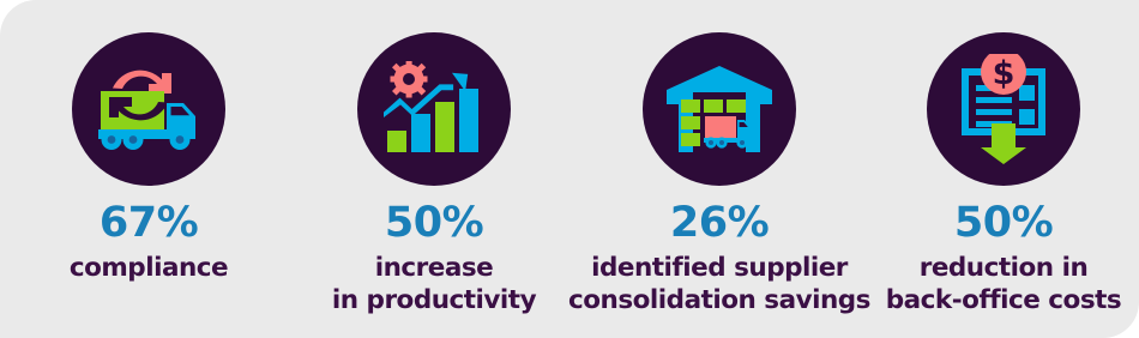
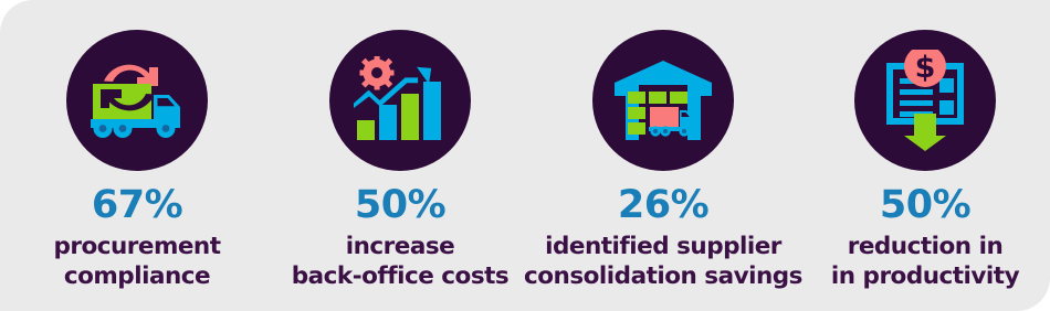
  67%
+ procurement
  compliance
  50%
  increase
- in productivity
+ back-office costs
  26%
  identified supplier
  consolidation savings
  $
  50%
  reduction in
- back-office costs
+ in productivity
